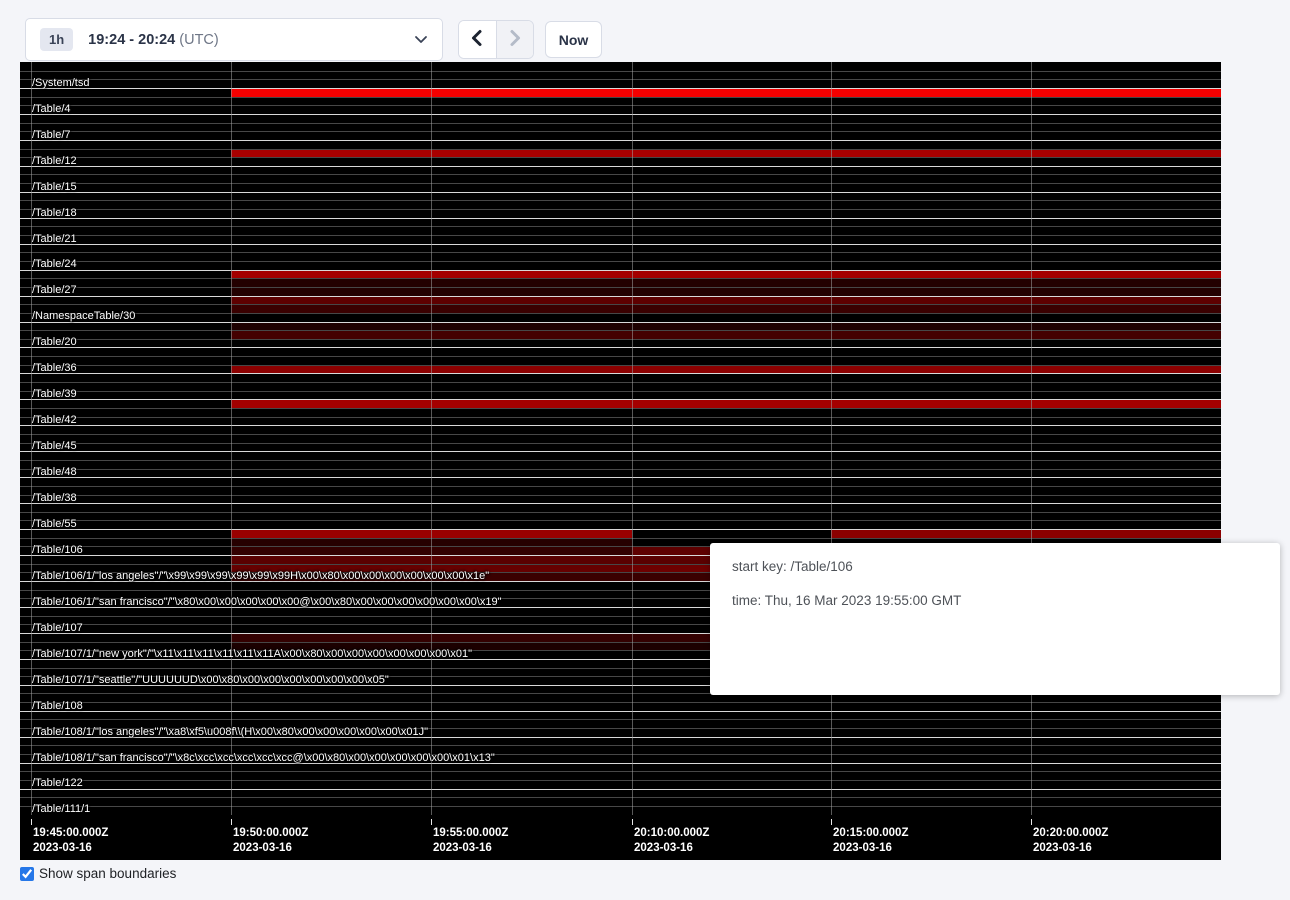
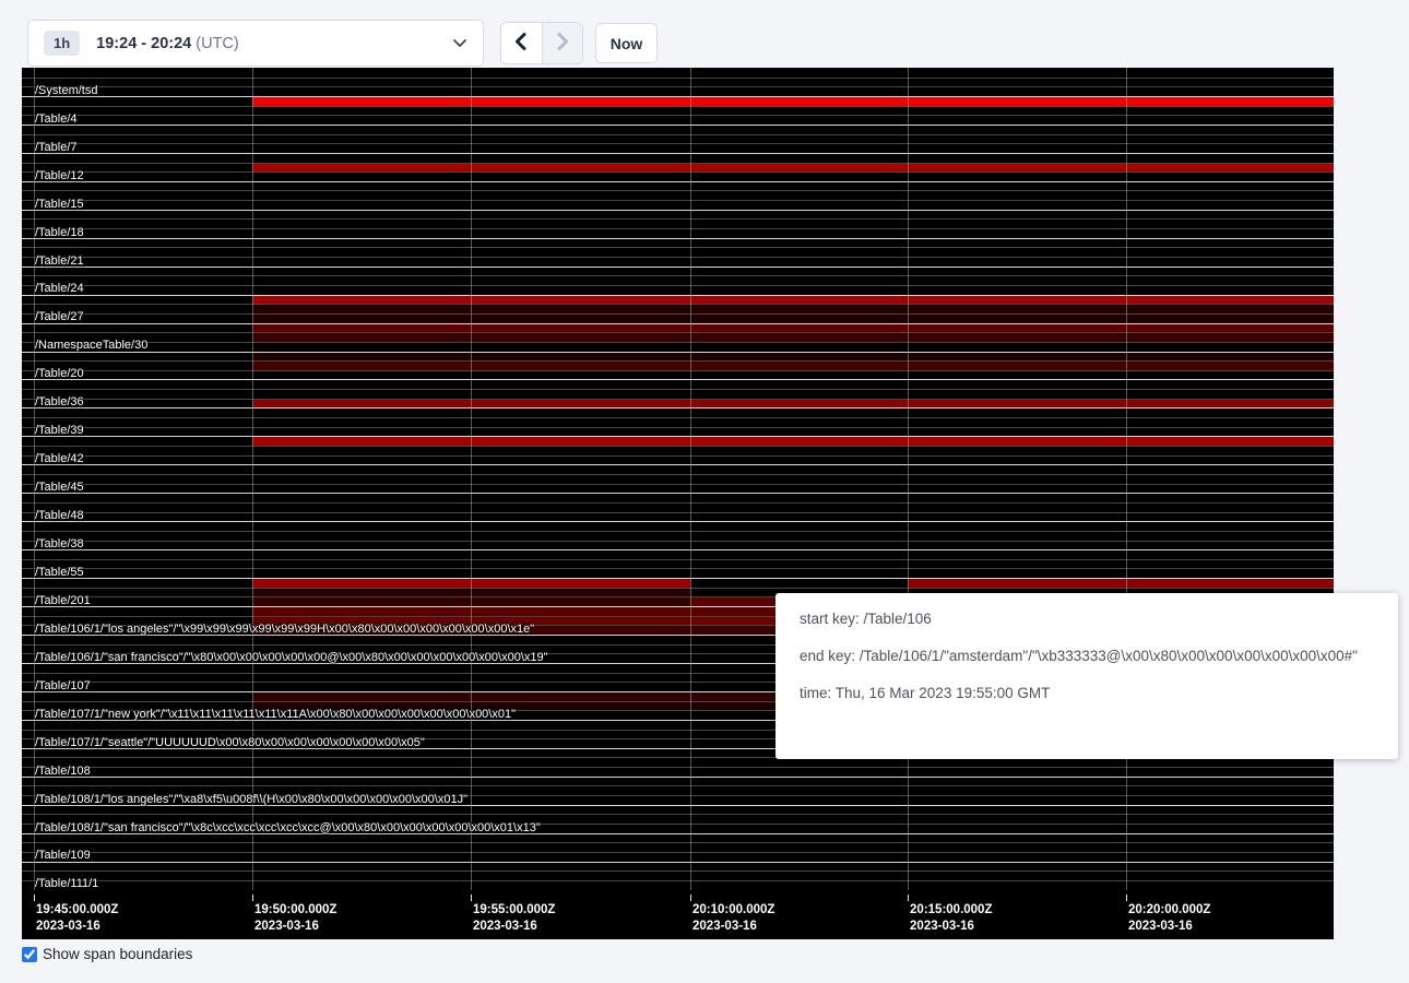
  1h
  19:24 - 20:24 (UTC)
  Now
  /System/tsd
  /Table/4
  /Table/7
  /Table/12
  /Table/15
  /Table/18
  /Table/21
  /Table/24
  /Table/27
  /NamespaceTable/30
  /Table/20
  /Table/36
  /Table/39
  /Table/42
  /Table/45
  /Table/48
  /Table/38
  /Table/55
- /Table/106
+ /Table/201
  /Table/106/1/"los angeles"/"\x99\x99\x99\x99\x99\x99H\x00\x80\x00\x00\x00\x00\x00\x00\x1e"
  /Table/106/1/"san francisco"/"\x80\x00\x00\x00\x00\x00@\x00\x80\x00\x00\x00\x00\x00\x00\x19"
  /Table/107
  /Table/107/1/"new york"/"\x11\x11\x11\x11\x11\x11A\x00\x80\x00\x00\x00\x00\x00\x00\x01"
  /Table/107/1/"seattle"/"UUUUUUD\x00\x80\x00\x00\x00\x00\x00\x00\x05"
  /Table/108
  /Table/108/1/"los angeles"/"\xa8\xf5\u008f\\(H\x00\x80\x00\x00\x00\x00\x00\x01J"
  /Table/108/1/"san francisco"/"\x8c\xcc\xcc\xcc\xcc\xcc@\x00\x80\x00\x00\x00\x00\x00\x01\x13"
- /Table/122
+ /Table/109
  /Table/111/1
  19:45:00.000Z
  2023-03-16
  19:50:00.000Z
  2023-03-16
  19:55:00.000Z
  2023-03-16
  20:10:00.000Z
  2023-03-16
  20:15:00.000Z
  2023-03-16
  20:20:00.000Z
  2023-03-16
  start key: /Table/106
+ end key: /Table/106/1/"amsterdam"/"\xb333333@\x00\x80\x00\x00\x00\x00\x00\x00#"
  time: Thu, 16 Mar 2023 19:55:00 GMT
  Show span boundaries
